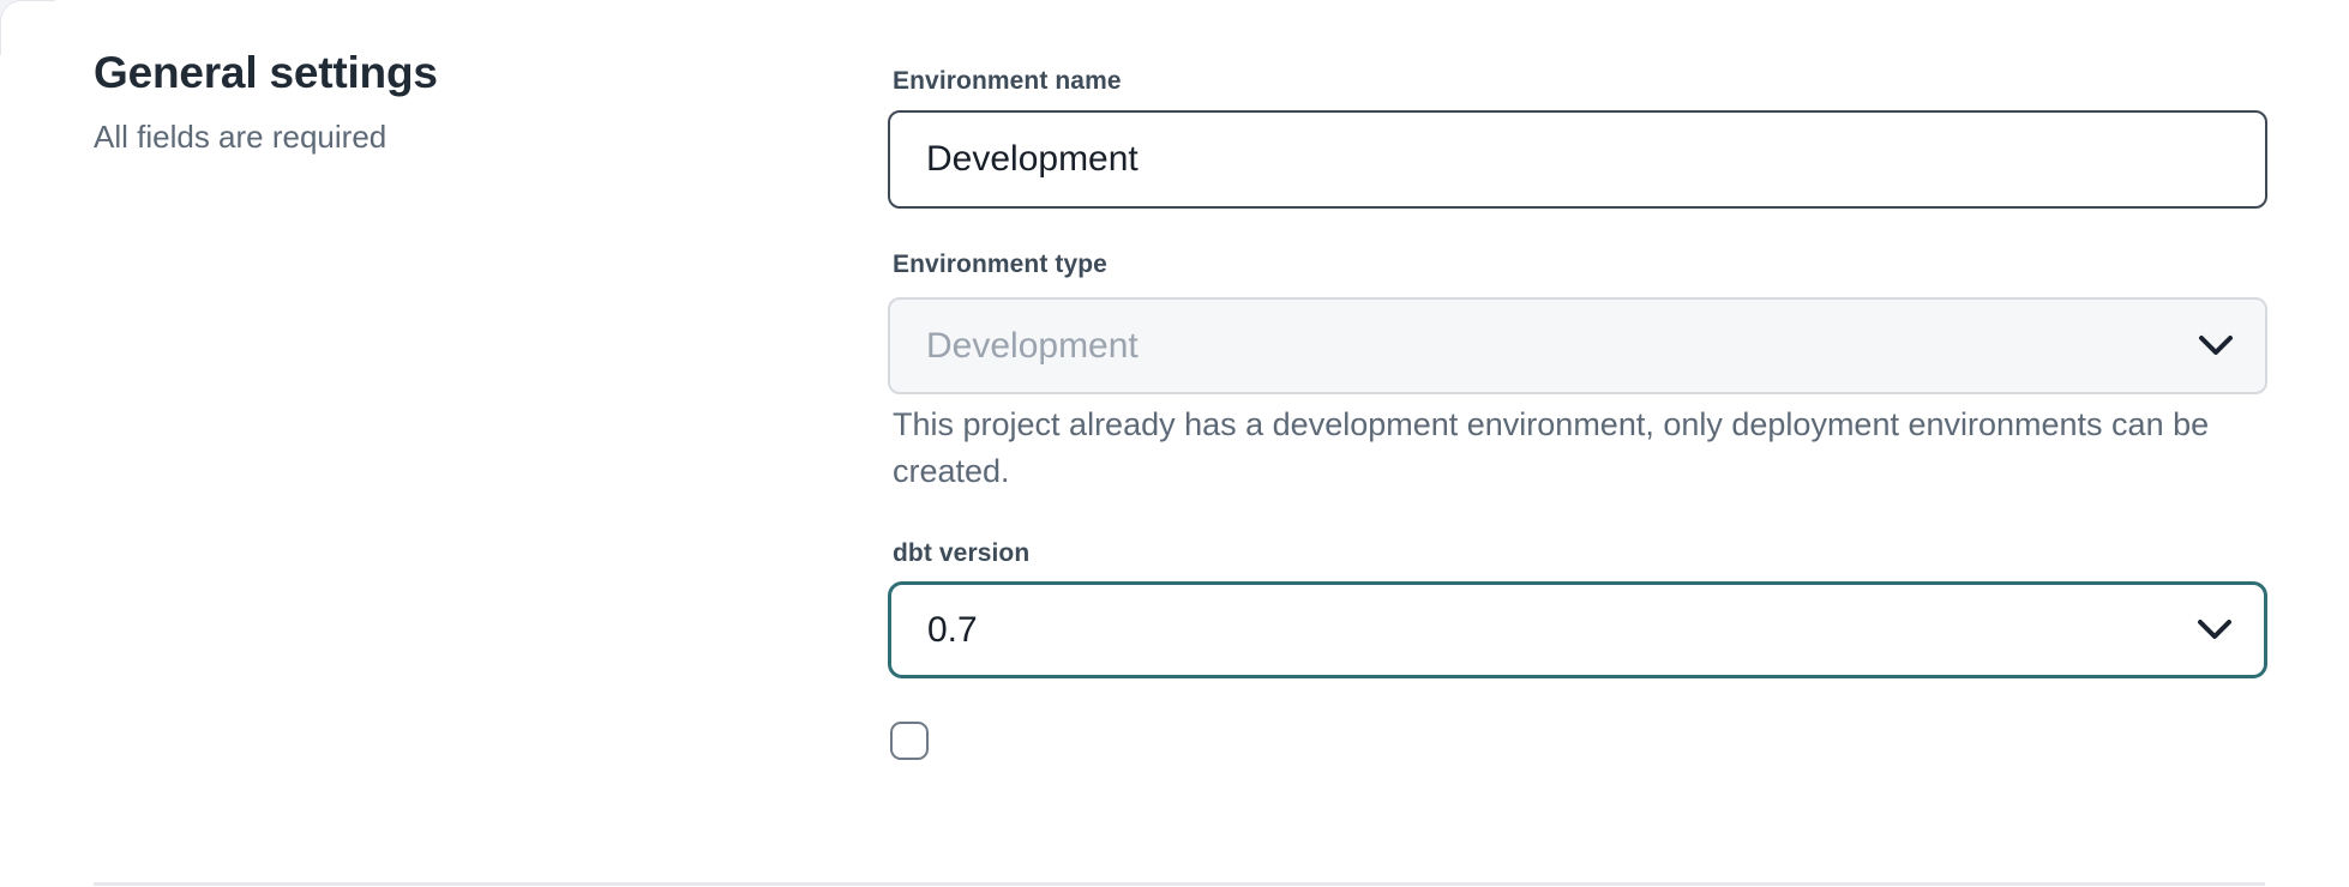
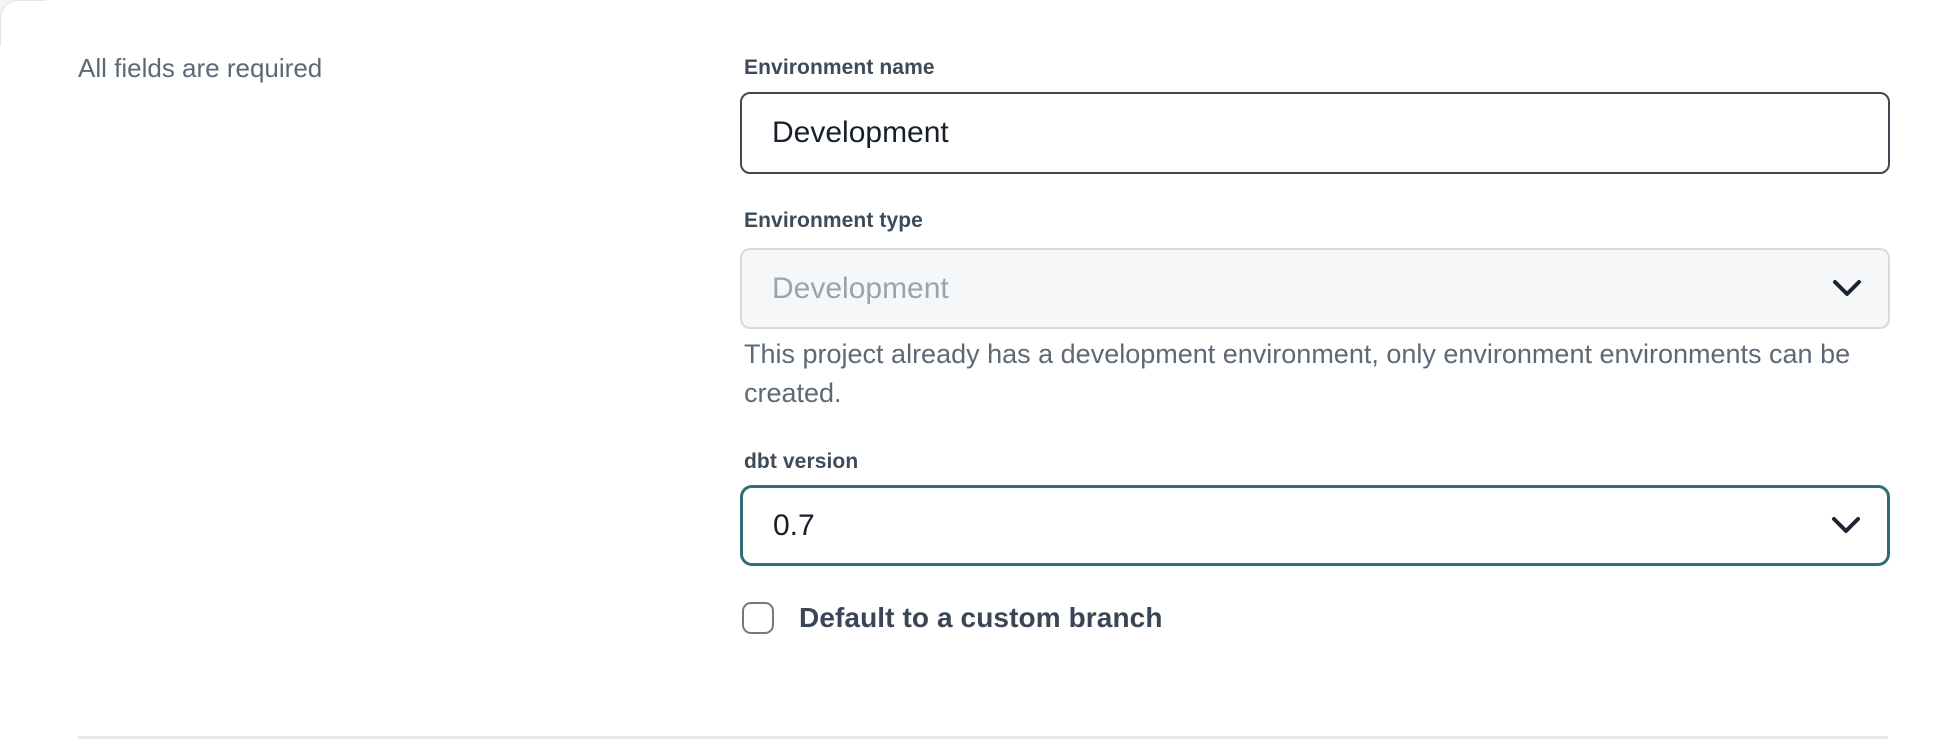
- General settings
  All fields are required
  Environment name
  Development
  Environment type
  Development
- This project already has a development environment, only deployment environments can be created.
+ This project already has a development environment, only environment environments can be created.
  dbt version
  0.7
+ Default to a custom branch
